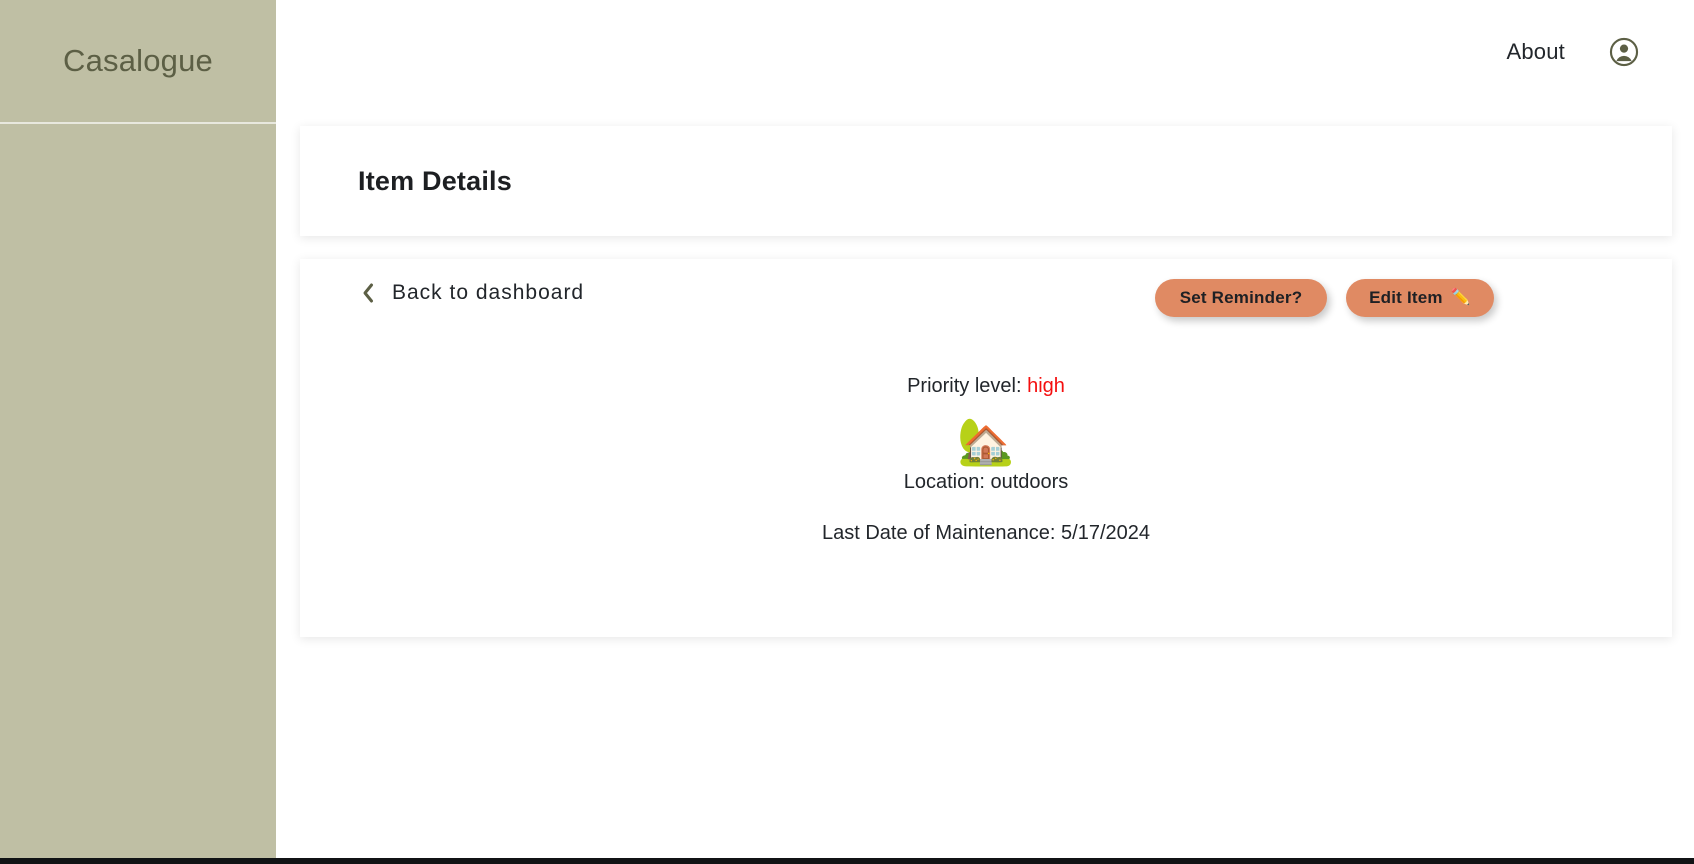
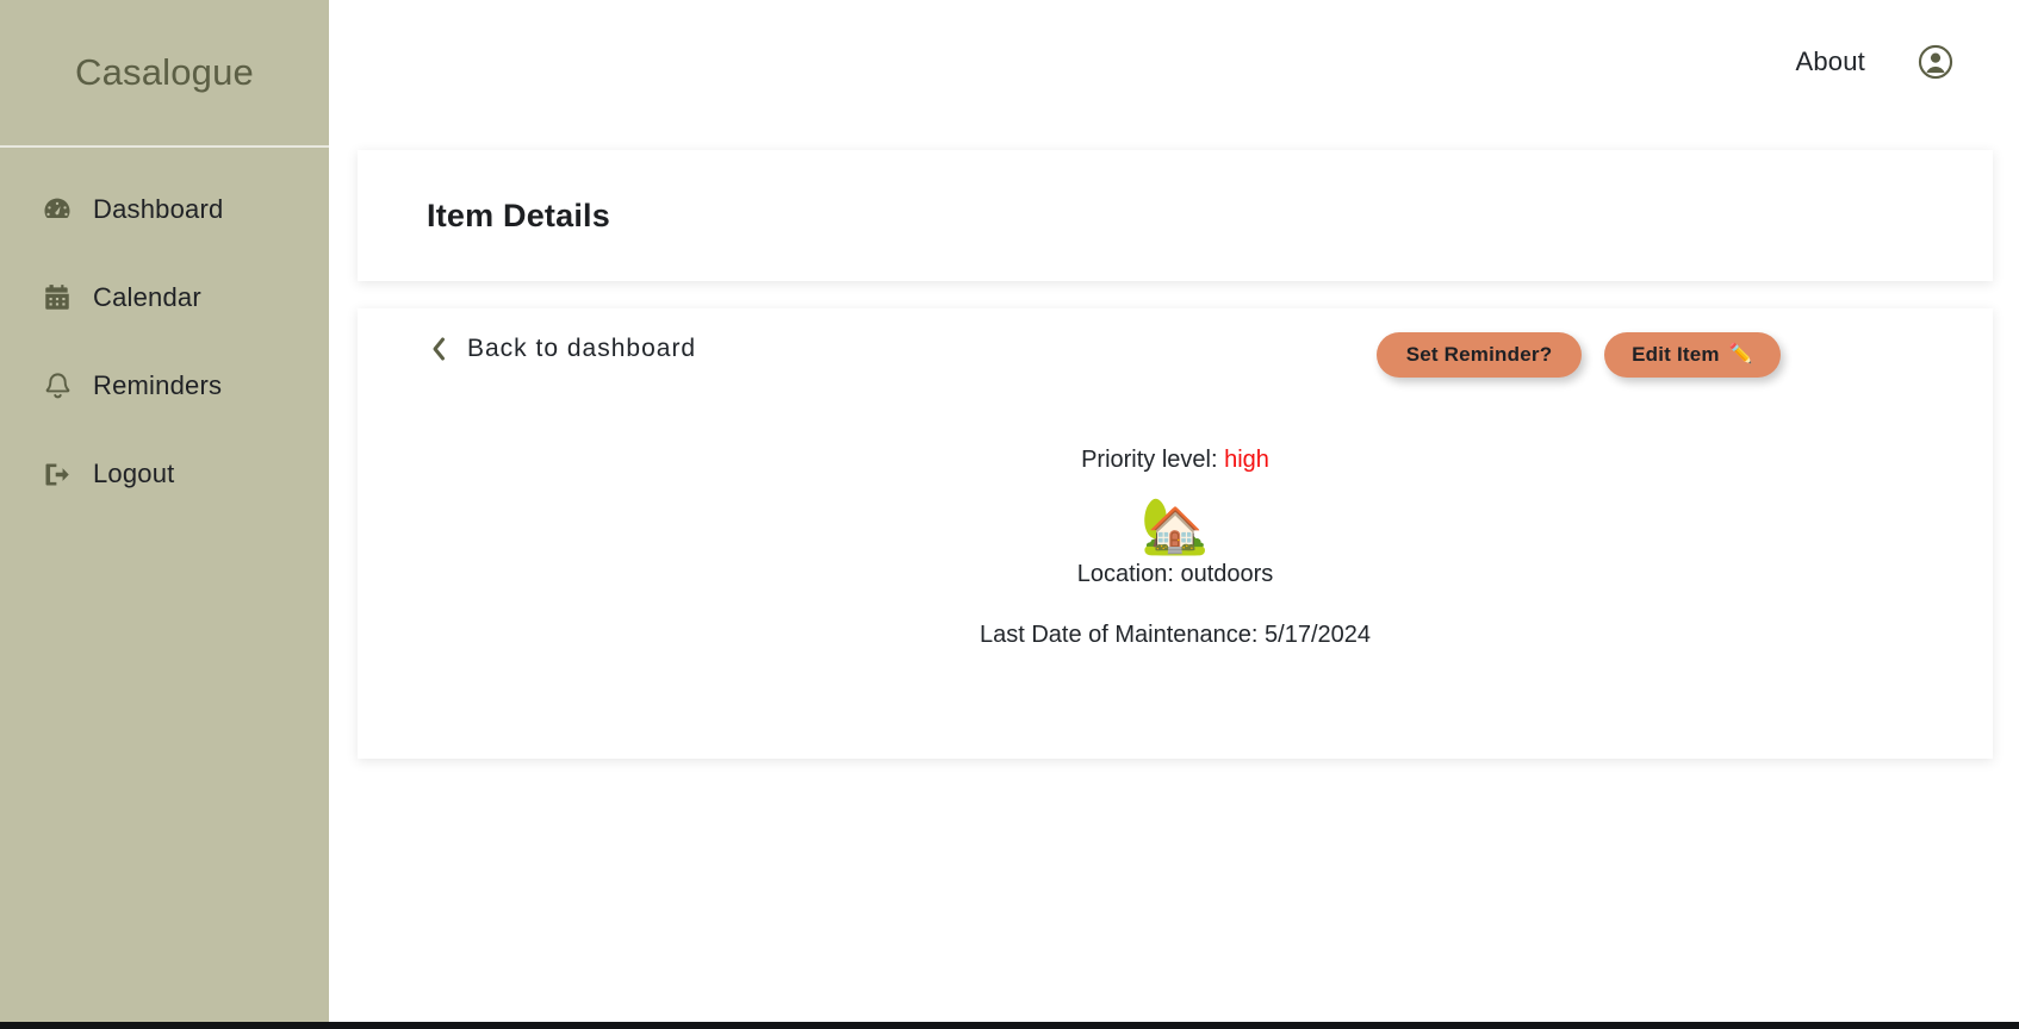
  Casalogue
+ Dashboard
+ Calendar
+ Reminders
+ Logout
  About
  Item Details
  Back to dashboard
  Set Reminder?
  Edit Item
  ✏️
  Priority level: high
  🏡
  Location: outdoors
  Last Date of Maintenance: 5/17/2024
